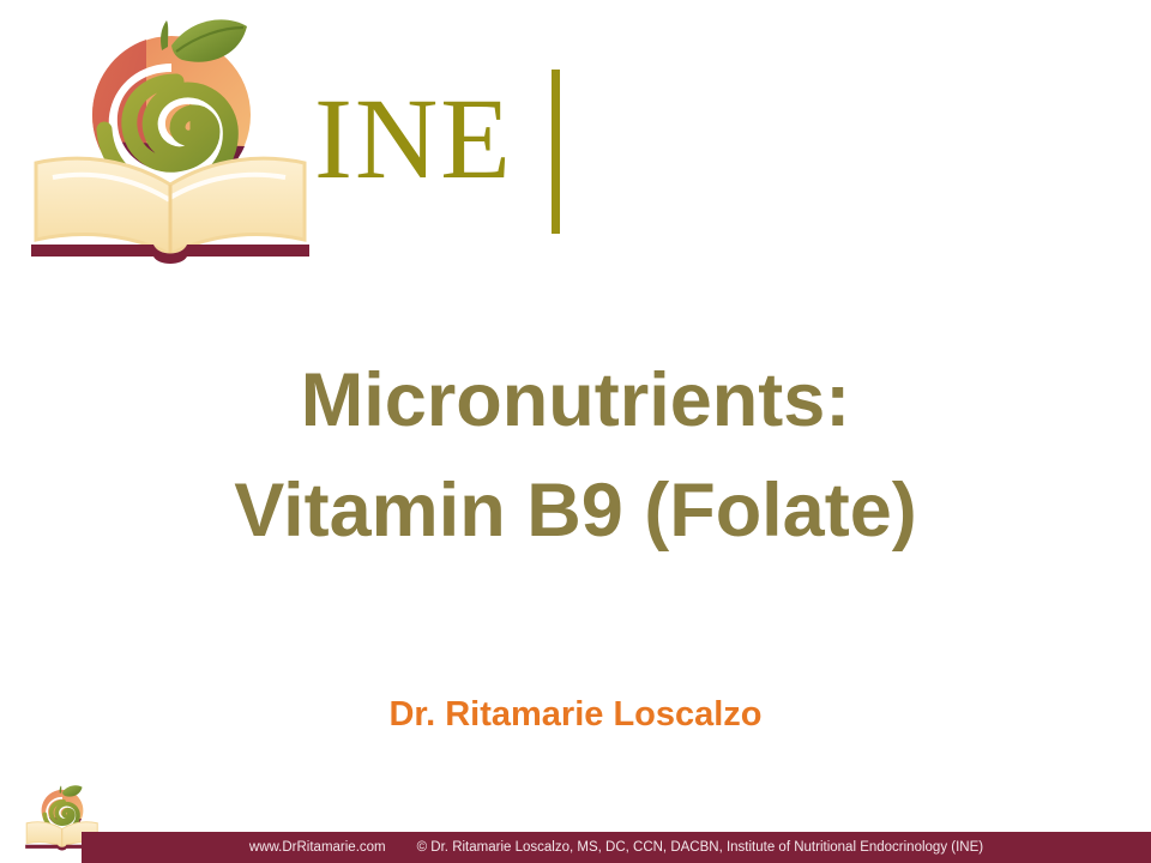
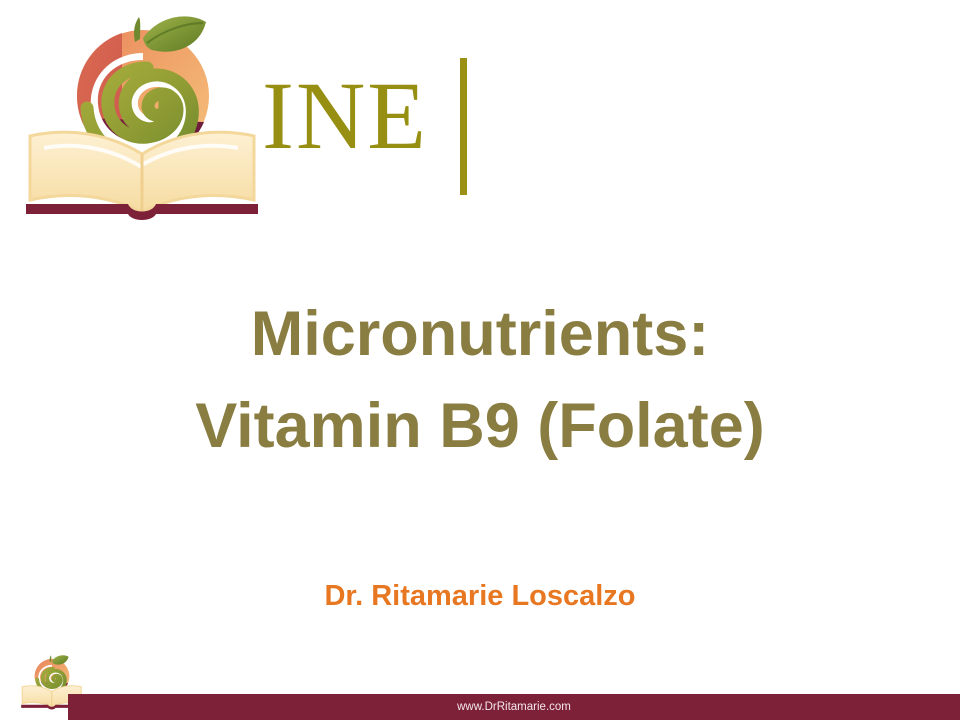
  INE
  Micronutrients:
  Vitamin B9 (Folate)
  Dr. Ritamarie Loscalzo
  www.DrRitamarie.com
- © Dr. Ritamarie Loscalzo, MS, DC, CCN, DACBN, Institute of Nutritional Endocrinology (INE)
